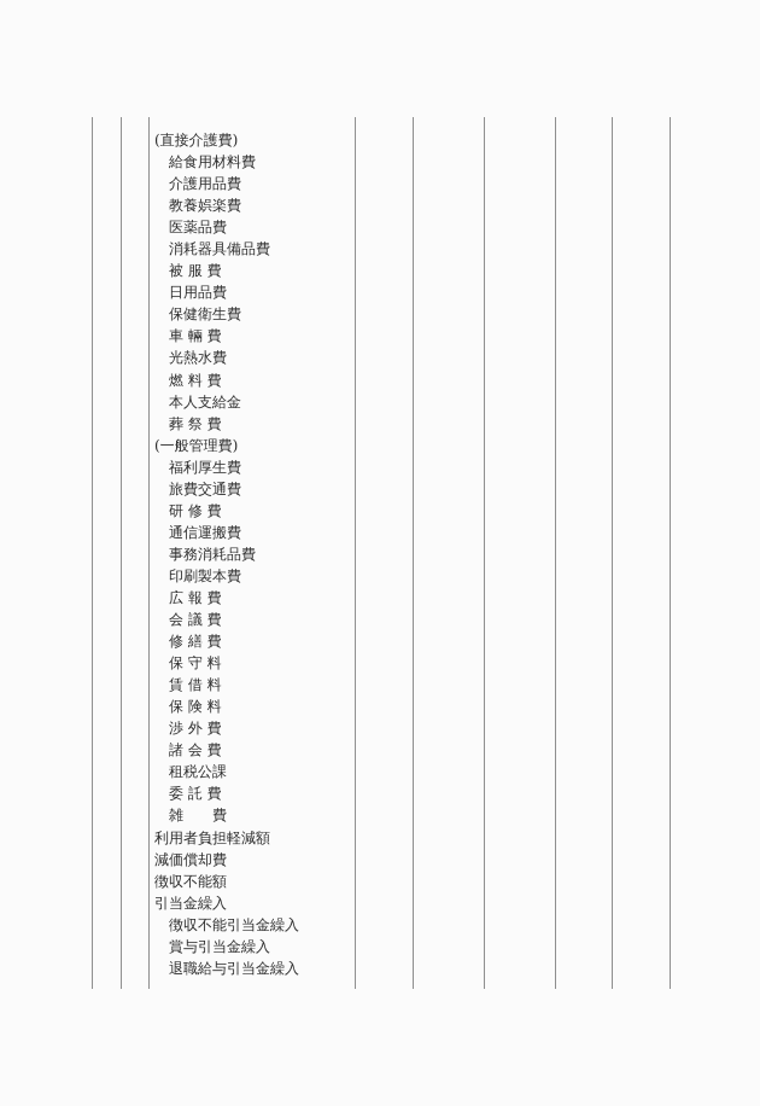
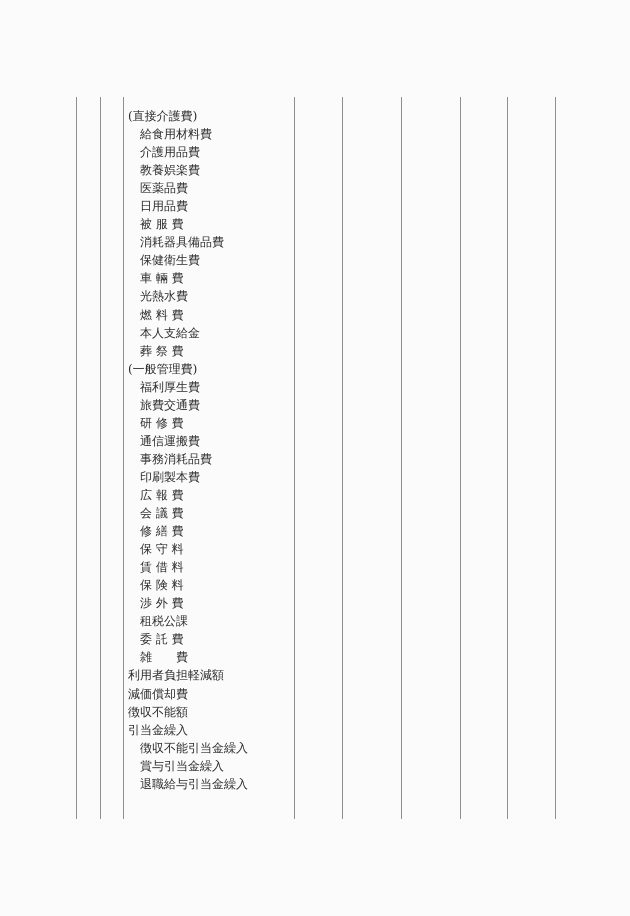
  (直接介護費)
  給食用材料費
  介護用品費
  教養娯楽費
  医薬品費
- 消耗器具備品費
+ 日用品費
  被 服 費
- 日用品費
+ 消耗器具備品費
  保健衛生費
  車 輛 費
  光熱水費
  燃 料 費
  本人支給金
  葬 祭 費
  (一般管理費)
  福利厚生費
  旅費交通費
  研 修 費
  通信運搬費
  事務消耗品費
  印刷製本費
  広 報 費
  会 議 費
  修 繕 費
  保 守 料
  賃 借 料
  保 険 料
  渉 外 費
- 諸 会 費
  租税公課
  委 託 費
  雑 費
  利用者負担軽減額
  減価償却費
  徴収不能額
  引当金繰入
  徴収不能引当金繰入
  賞与引当金繰入
  退職給与引当金繰入
